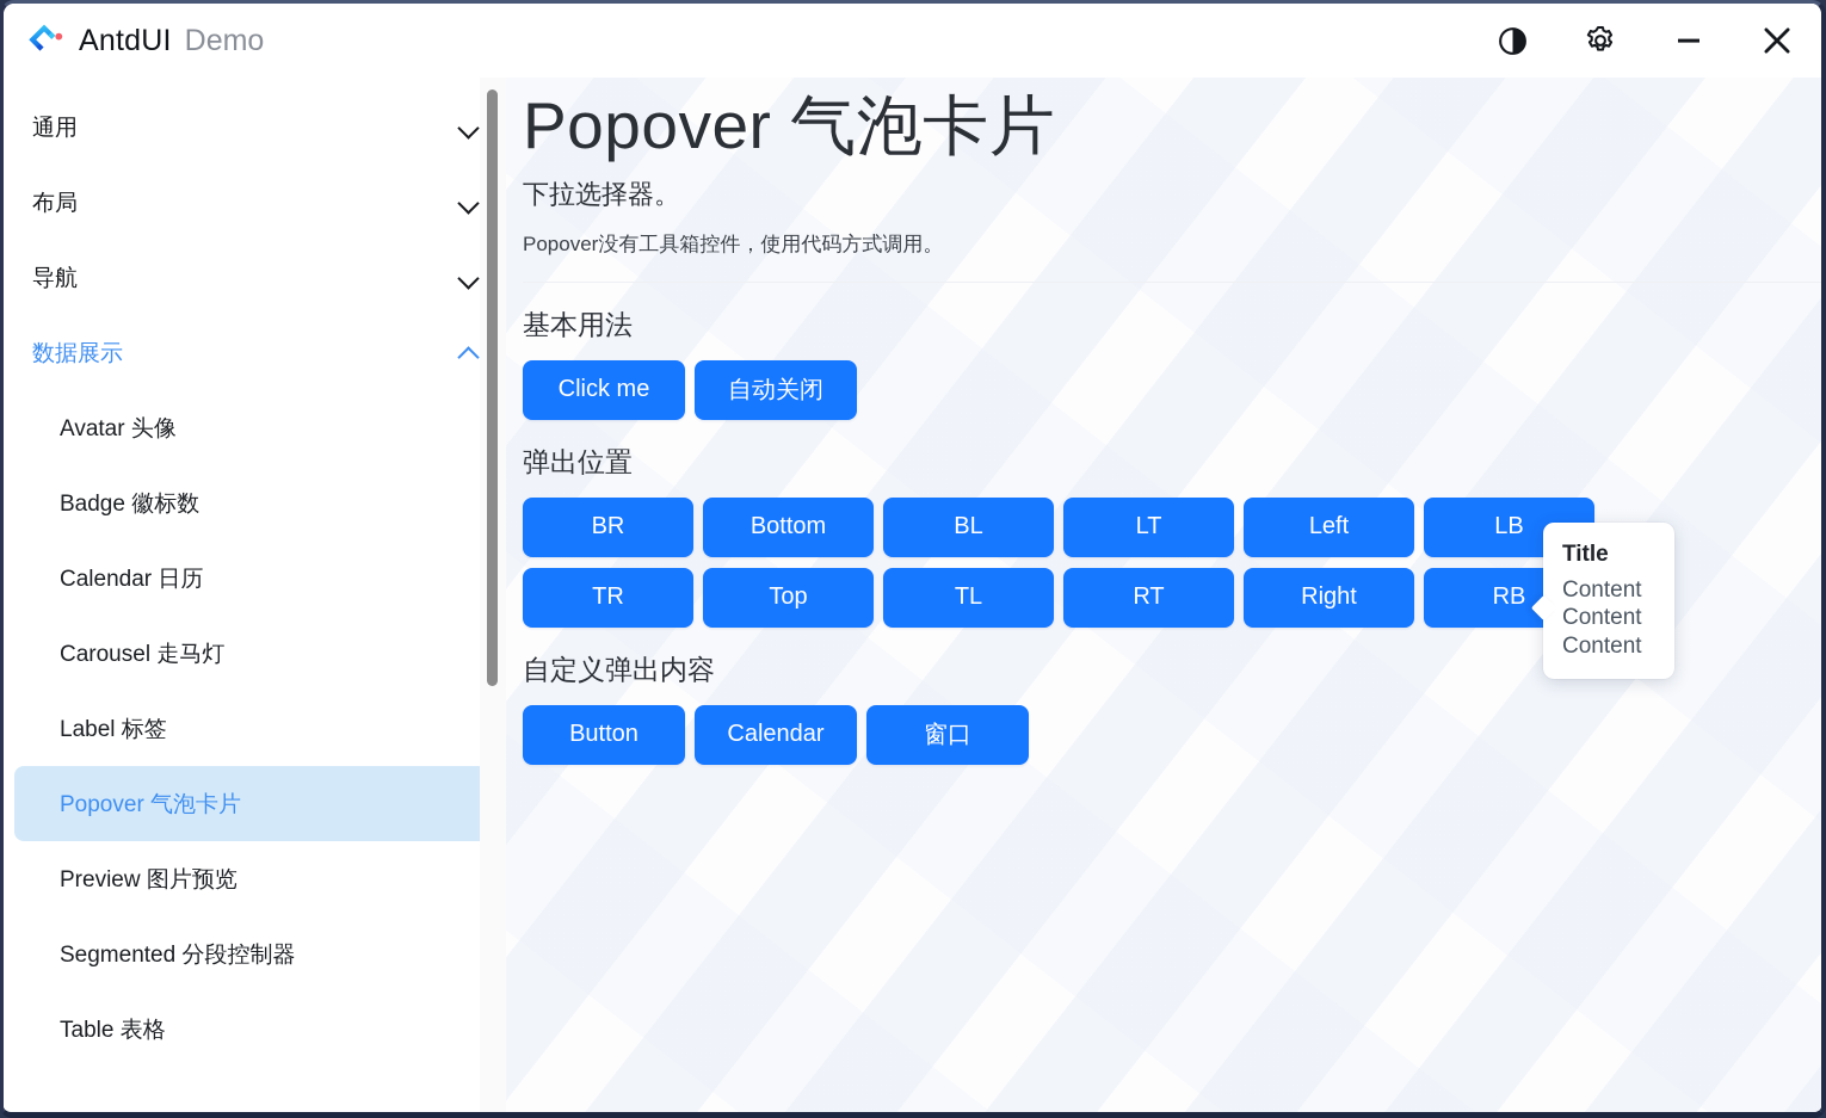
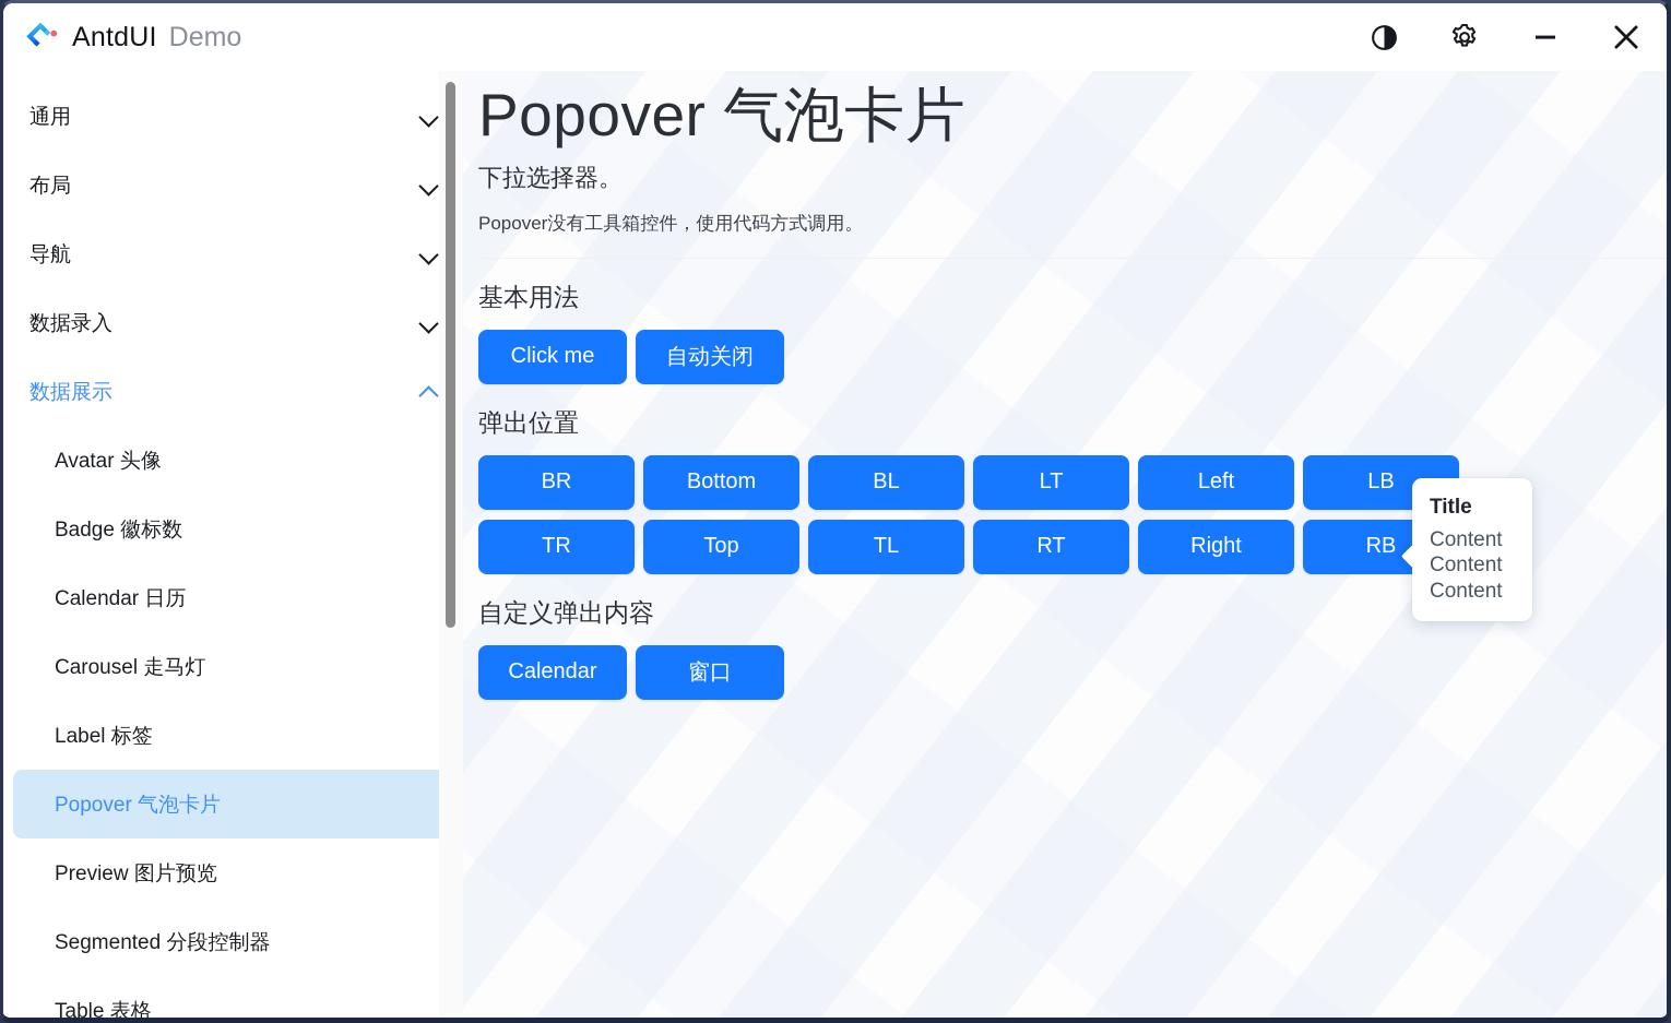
  AntdUI
  Demo
  通用
  布局
  导航
+ 数据录入
  数据展示
  Avatar 头像
  Badge 徽标数
  Calendar 日历
  Carousel 走马灯
  Label 标签
  Popover 气泡卡片
  Preview 图片预览
  Segmented 分段控制器
  Table 表格
  Popover 气泡卡片
  下拉选择器。
  Popover没有工具箱控件，使用代码方式调用。
  基本用法
  Click me
  自动关闭
  弹出位置
  BR
  Bottom
  BL
  LT
  Left
  LB
  TR
  Top
  TL
  RT
  Right
  RB
  自定义弹出内容
- Button
  Calendar
  窗口
  Title
  Content
  Content
  Content
